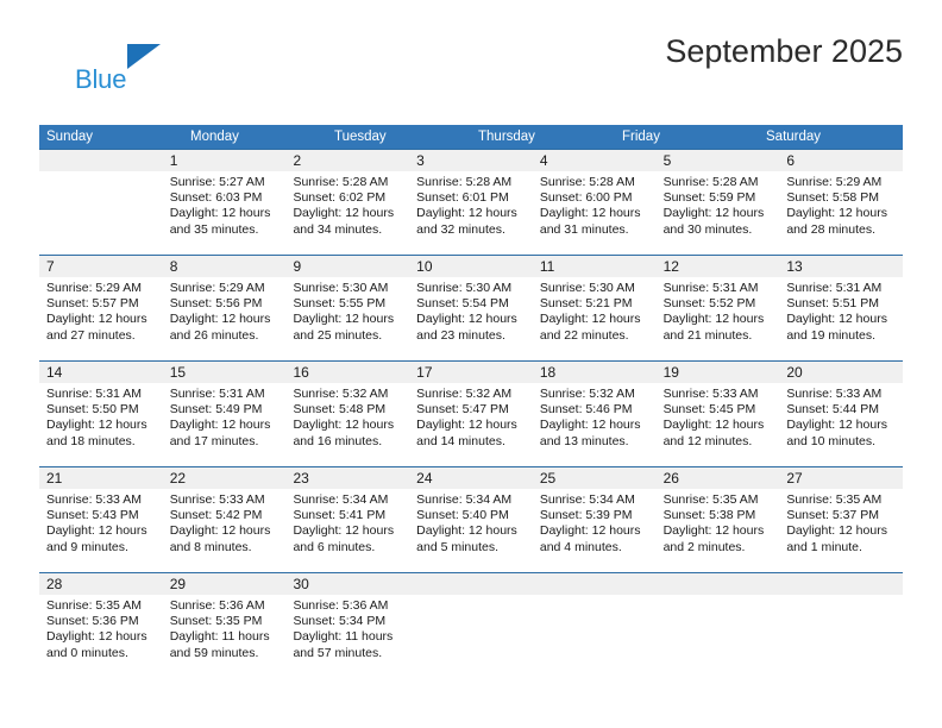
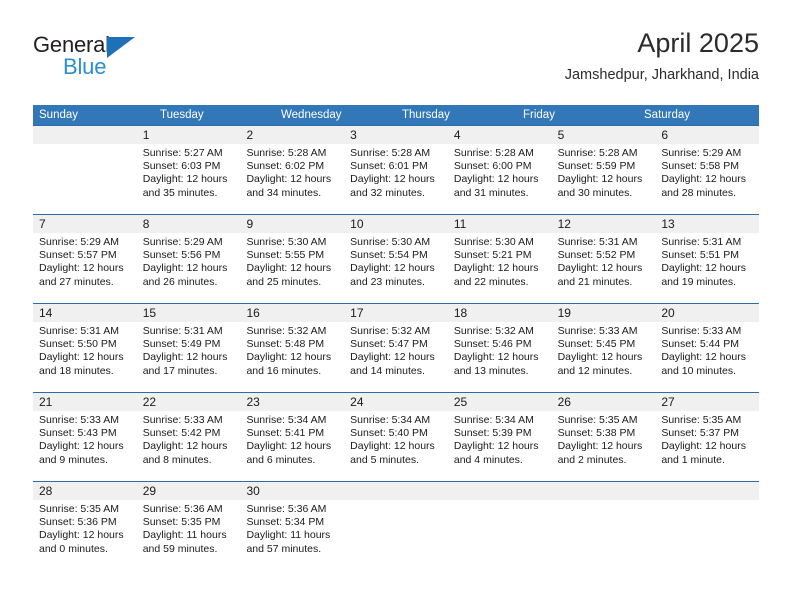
+ General
  Blue
- September 2025
+ April 2025
+ Jamshedpur, Jharkhand, India
  Sunday
- Monday
  Tuesday
+ Wednesday
  Thursday
  Friday
  Saturday
  1
  Sunrise: 5:27 AM
  Sunset: 6:03 PM
  Daylight: 12 hours
  and 35 minutes.
  2
  Sunrise: 5:28 AM
  Sunset: 6:02 PM
  Daylight: 12 hours
  and 34 minutes.
  3
  Sunrise: 5:28 AM
  Sunset: 6:01 PM
  Daylight: 12 hours
  and 32 minutes.
  4
  Sunrise: 5:28 AM
  Sunset: 6:00 PM
  Daylight: 12 hours
  and 31 minutes.
  5
  Sunrise: 5:28 AM
  Sunset: 5:59 PM
  Daylight: 12 hours
  and 30 minutes.
  6
  Sunrise: 5:29 AM
  Sunset: 5:58 PM
  Daylight: 12 hours
  and 28 minutes.
  7
  Sunrise: 5:29 AM
  Sunset: 5:57 PM
  Daylight: 12 hours
  and 27 minutes.
  8
  Sunrise: 5:29 AM
  Sunset: 5:56 PM
  Daylight: 12 hours
  and 26 minutes.
  9
  Sunrise: 5:30 AM
  Sunset: 5:55 PM
  Daylight: 12 hours
  and 25 minutes.
  10
  Sunrise: 5:30 AM
  Sunset: 5:54 PM
  Daylight: 12 hours
  and 23 minutes.
  11
  Sunrise: 5:30 AM
  Sunset: 5:21 PM
  Daylight: 12 hours
  and 22 minutes.
  12
  Sunrise: 5:31 AM
  Sunset: 5:52 PM
  Daylight: 12 hours
  and 21 minutes.
  13
  Sunrise: 5:31 AM
  Sunset: 5:51 PM
  Daylight: 12 hours
  and 19 minutes.
  14
  Sunrise: 5:31 AM
  Sunset: 5:50 PM
  Daylight: 12 hours
  and 18 minutes.
  15
  Sunrise: 5:31 AM
  Sunset: 5:49 PM
  Daylight: 12 hours
  and 17 minutes.
  16
  Sunrise: 5:32 AM
  Sunset: 5:48 PM
  Daylight: 12 hours
  and 16 minutes.
  17
  Sunrise: 5:32 AM
  Sunset: 5:47 PM
  Daylight: 12 hours
  and 14 minutes.
  18
  Sunrise: 5:32 AM
  Sunset: 5:46 PM
  Daylight: 12 hours
  and 13 minutes.
  19
  Sunrise: 5:33 AM
  Sunset: 5:45 PM
  Daylight: 12 hours
  and 12 minutes.
  20
  Sunrise: 5:33 AM
  Sunset: 5:44 PM
  Daylight: 12 hours
  and 10 minutes.
  21
  Sunrise: 5:33 AM
  Sunset: 5:43 PM
  Daylight: 12 hours
  and 9 minutes.
  22
  Sunrise: 5:33 AM
  Sunset: 5:42 PM
  Daylight: 12 hours
  and 8 minutes.
  23
  Sunrise: 5:34 AM
  Sunset: 5:41 PM
  Daylight: 12 hours
  and 6 minutes.
  24
  Sunrise: 5:34 AM
  Sunset: 5:40 PM
  Daylight: 12 hours
  and 5 minutes.
  25
  Sunrise: 5:34 AM
  Sunset: 5:39 PM
  Daylight: 12 hours
  and 4 minutes.
  26
  Sunrise: 5:35 AM
  Sunset: 5:38 PM
  Daylight: 12 hours
  and 2 minutes.
  27
  Sunrise: 5:35 AM
  Sunset: 5:37 PM
  Daylight: 12 hours
  and 1 minute.
  28
  Sunrise: 5:35 AM
  Sunset: 5:36 PM
  Daylight: 12 hours
  and 0 minutes.
  29
  Sunrise: 5:36 AM
  Sunset: 5:35 PM
  Daylight: 11 hours
  and 59 minutes.
  30
  Sunrise: 5:36 AM
  Sunset: 5:34 PM
  Daylight: 11 hours
  and 57 minutes.
